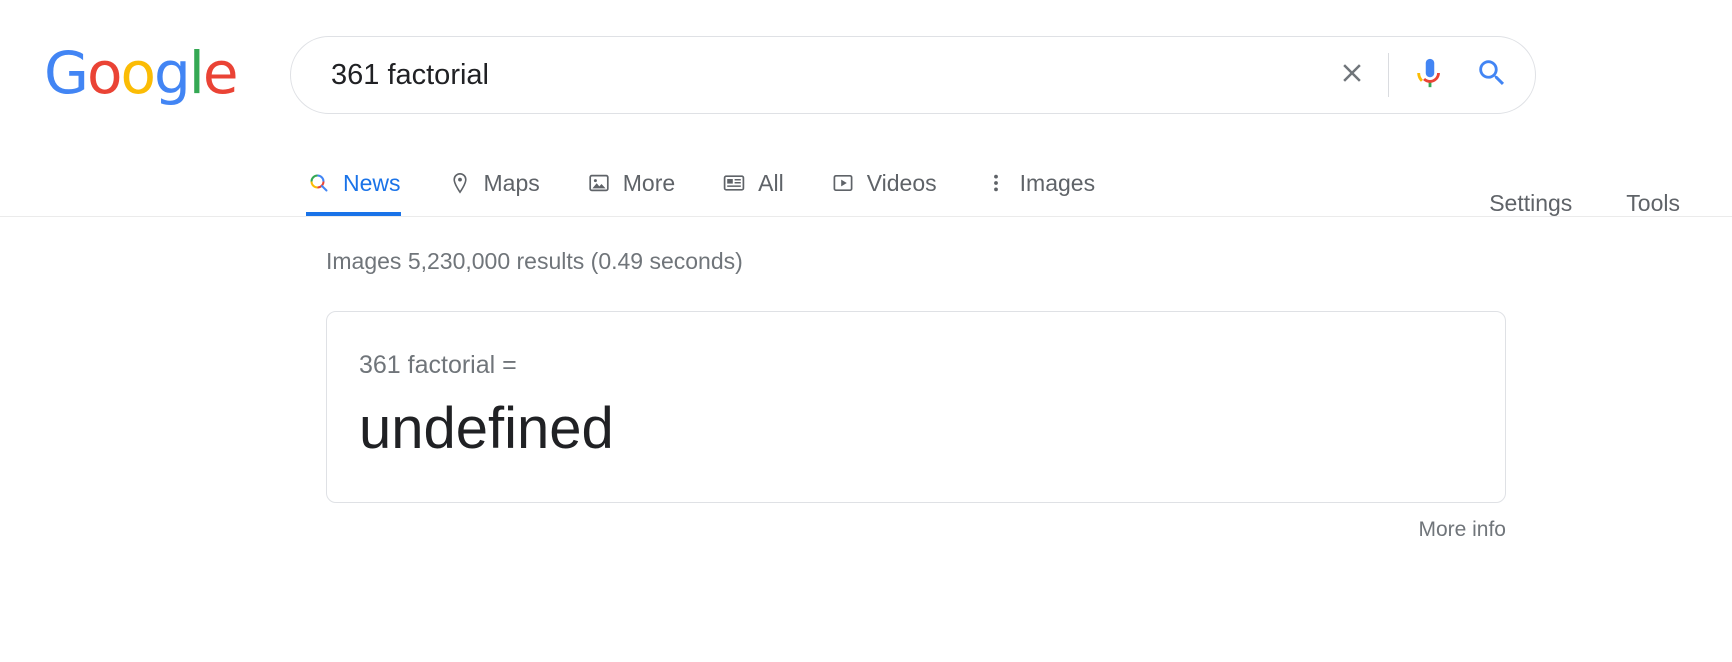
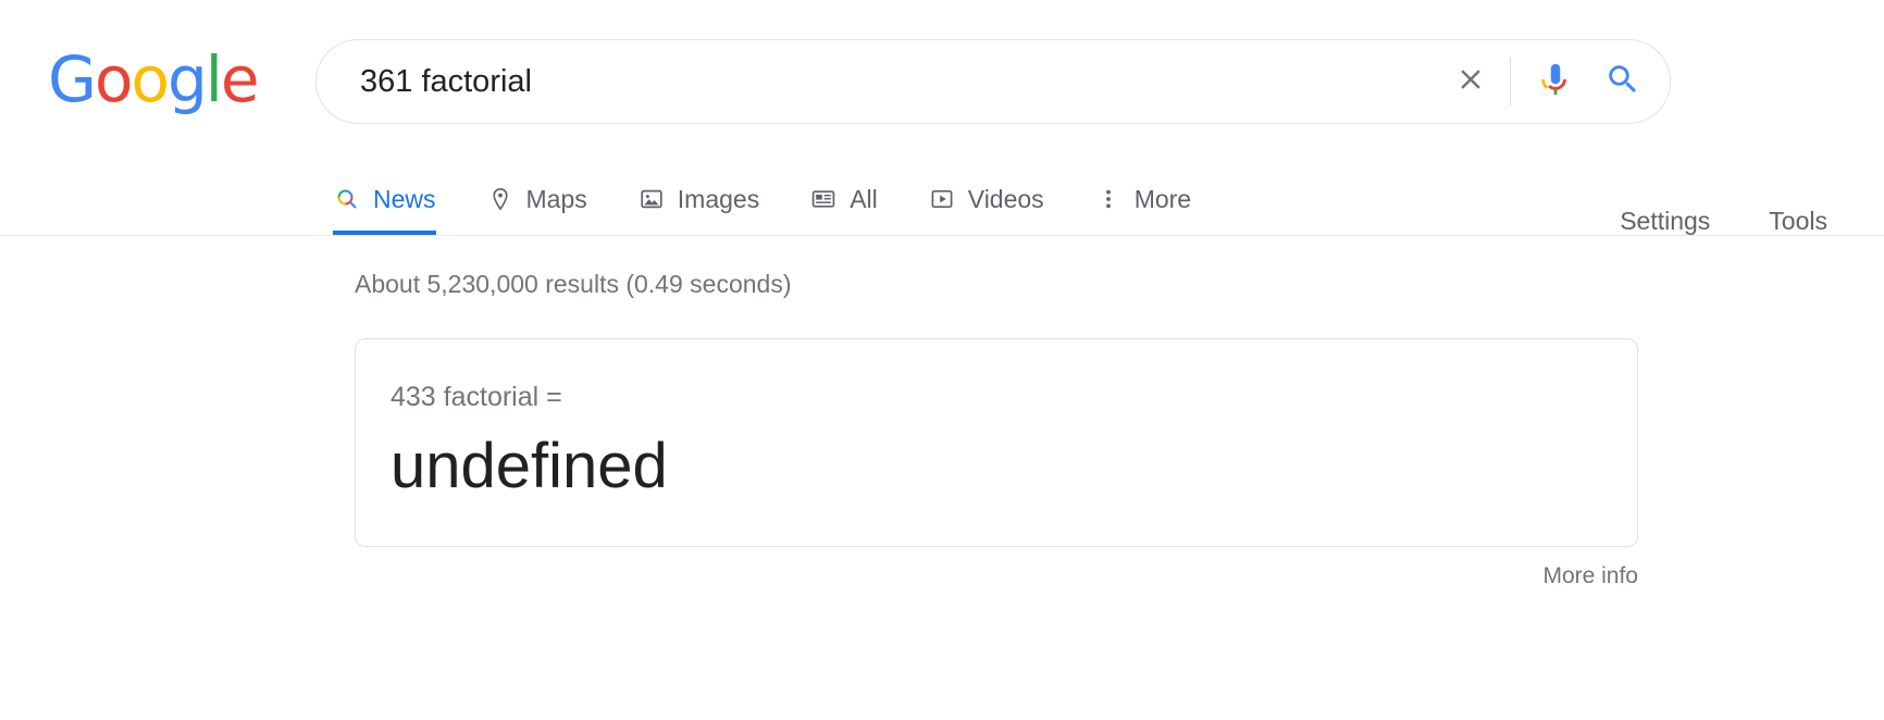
  Google
  361 factorial
  News
  Maps
- More
+ Images
  All
  Videos
- Images
+ More
  Settings
  Tools
- Images 5,230,000 results (0.49 seconds)
+ About 5,230,000 results (0.49 seconds)
- 361 factorial =
+ 433 factorial =
  undefined
  More info
